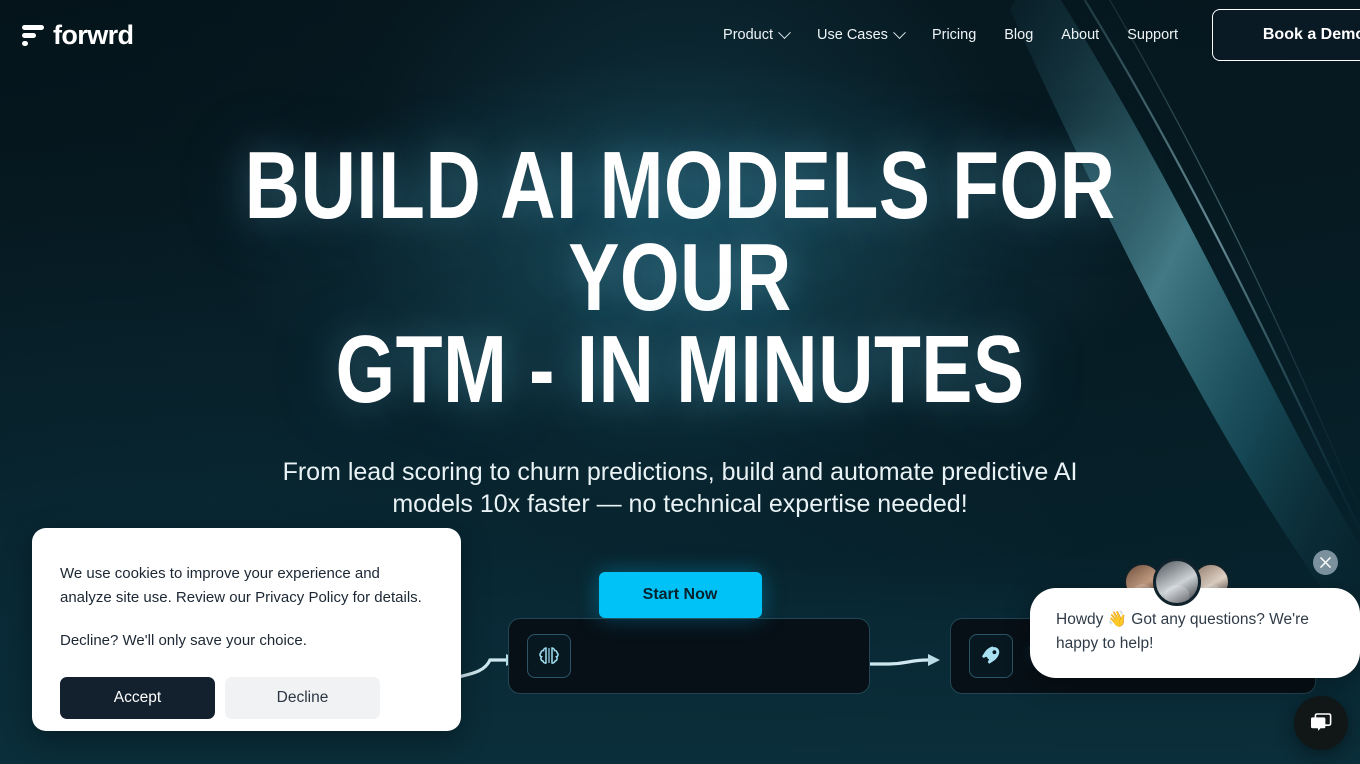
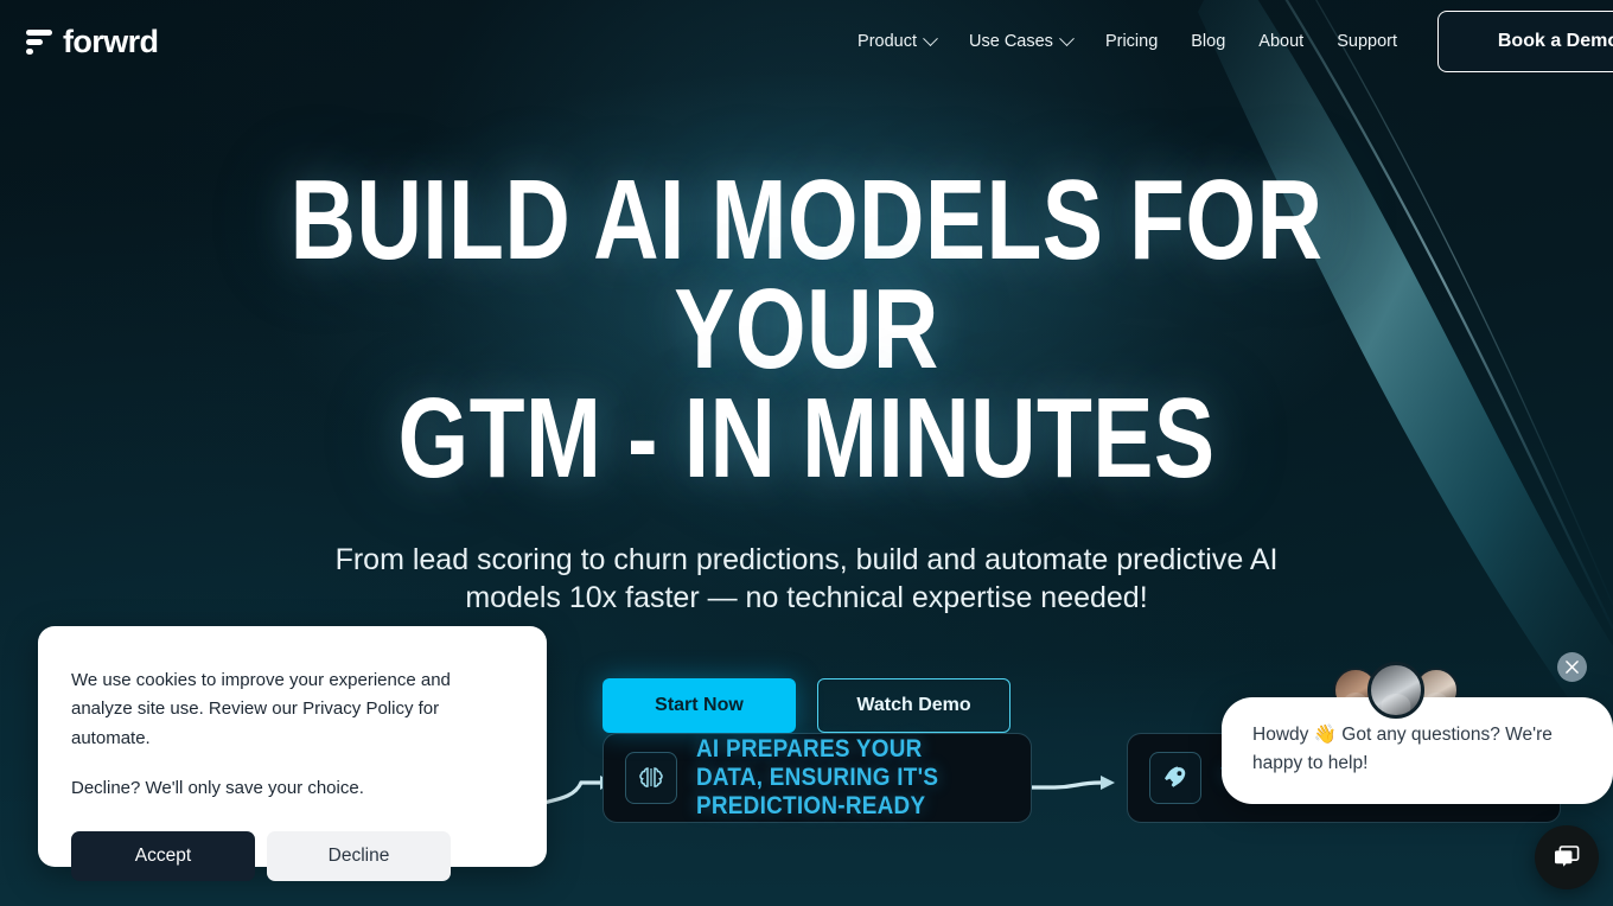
  forwrd
  Product
  Use Cases
  Pricing
  Blog
  About
  Support
  Book a Dem
  BUILD AI MODELS FOR YOUR
  GTM - IN MINUTES
  From lead scoring to churn predictions, build and automate predictive AI models 10x faster — no technical expertise needed!
  Start Now
+ Watch Demo
+ AI PREPARES YOUR DATA, ENSURING IT'S PREDICTION-READY
- We use cookies to improve your experience and analyze site use. Review our Privacy Policy for details.
+ We use cookies to improve your experience and analyze site use. Review our Privacy Policy for automate.
  Decline? We'll only save your choice.
  Accept
  Decline
  Howdy 👋 Got any questions? We're happy to help!
